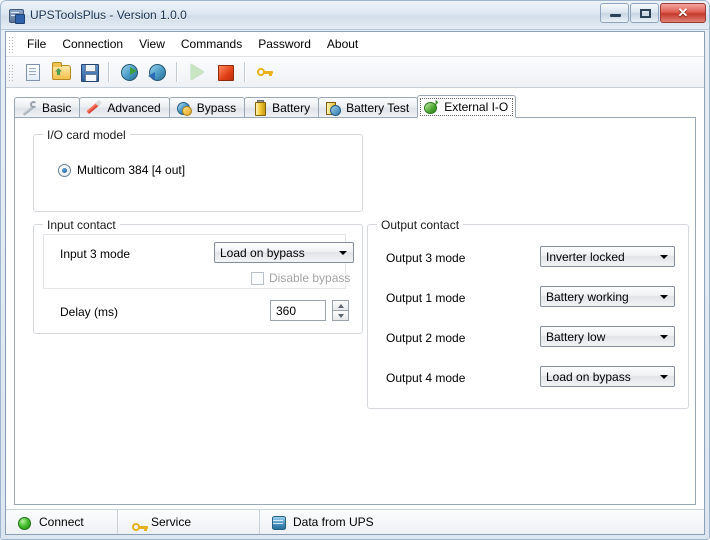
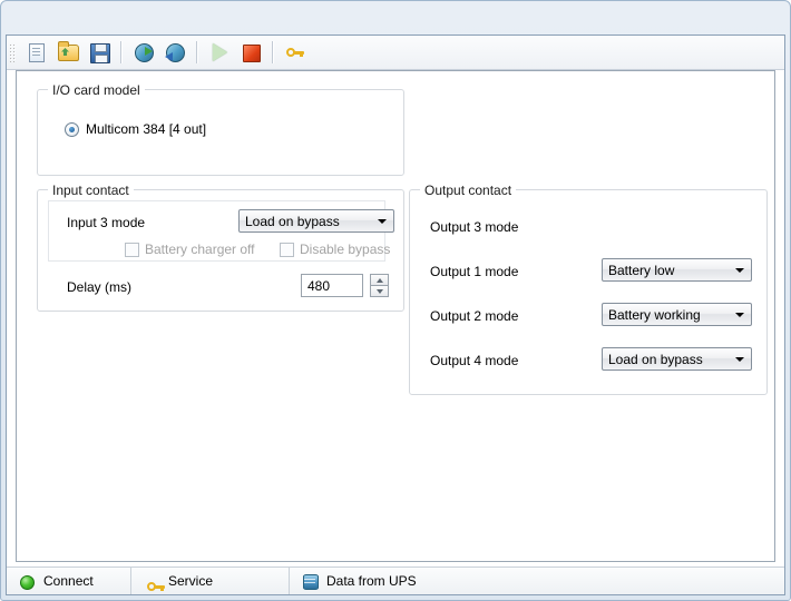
- UPSToolsPlus - Version 1.0.0
- ✕
- File
- Connection
- View
- Commands
- Password
- About
- Basic
- Advanced
- Bypass
- Battery
- Battery Test
- External I-O
  I/O card model
  Multicom 384 [4 out]
  Input contact
  Input 3 mode
  Load on bypass
+ Battery charger off
  Disable bypass
  Delay (ms)
- 360
+ 480
  Output contact
  Output 3 mode
- Inverter locked
  Output 1 mode
- Battery working
+ Battery low
  Output 2 mode
- Battery low
+ Battery working
  Output 4 mode
  Load on bypass
  Connect
  Service
  Data from UPS
